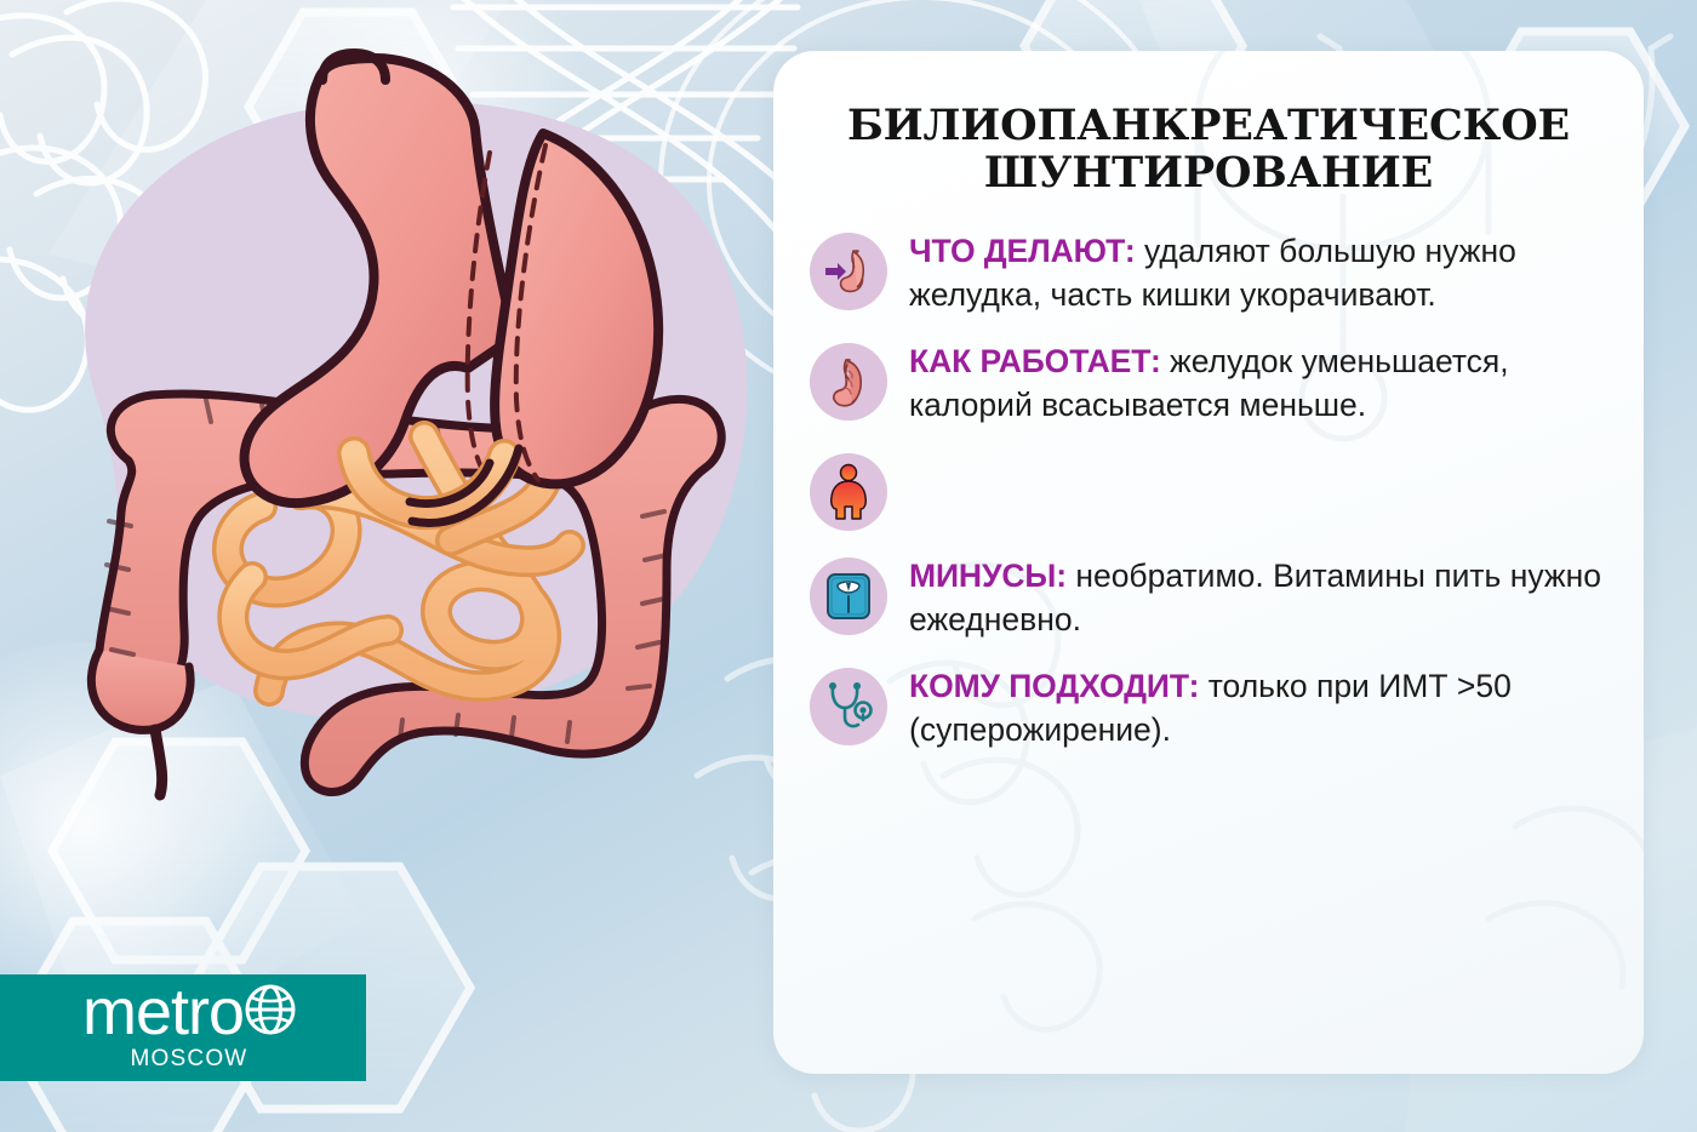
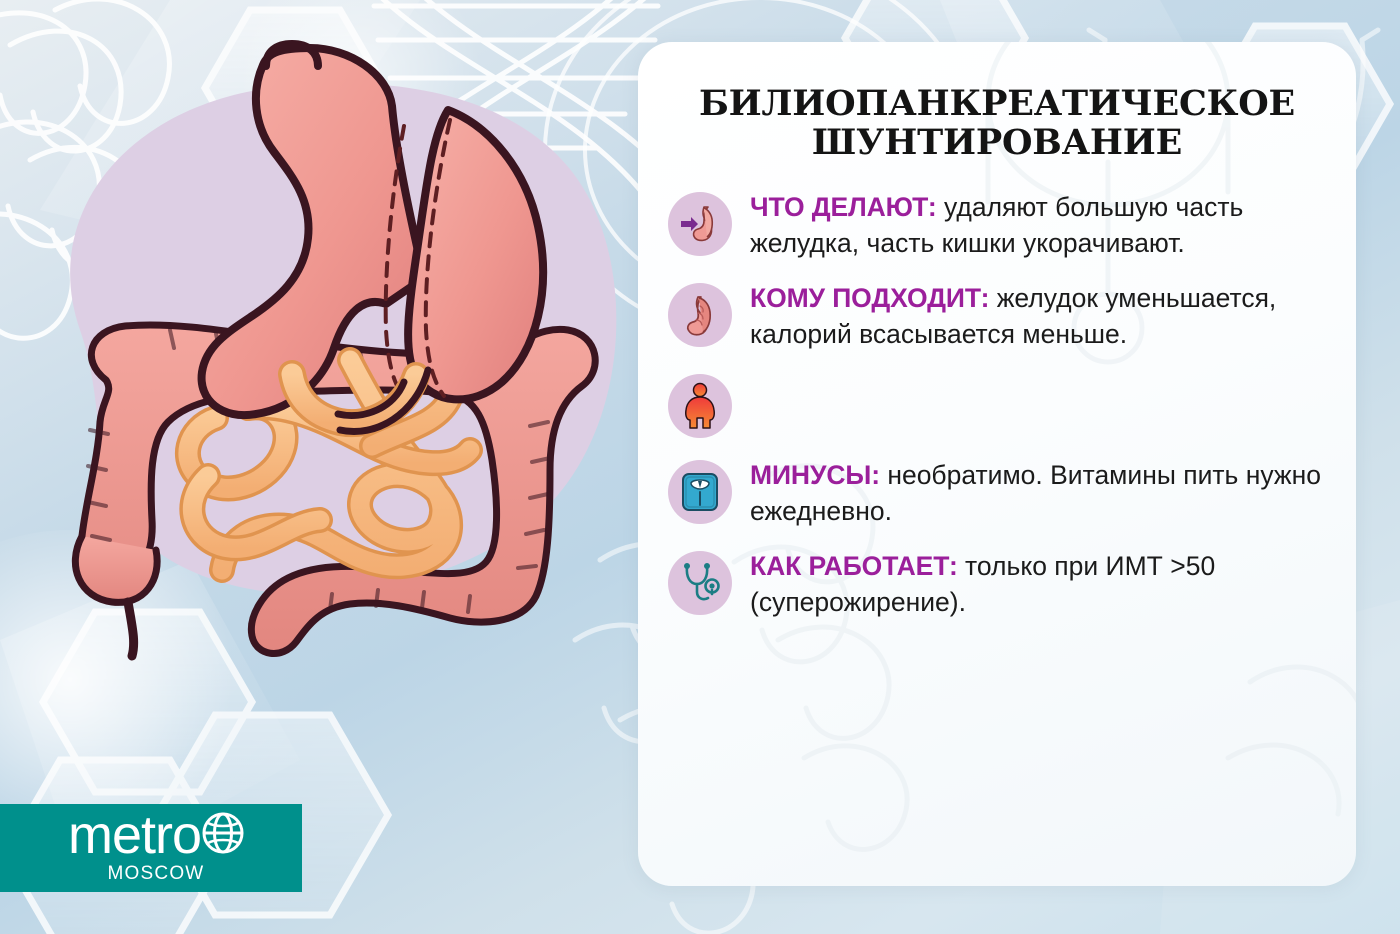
  БИЛИОПАНКРЕАТИЧЕСКОЕ
  ШУНТИРОВАНИЕ
- ЧТО ДЕЛАЮТ: удаляют большую нужно желудка, часть кишки укорачивают.
+ ЧТО ДЕЛАЮТ: удаляют большую часть желудка, часть кишки укорачивают.
- КАК РАБОТАЕТ: желудок уменьшается, калорий всасывается меньше.
+ КОМУ ПОДХОДИТ: желудок уменьшается, калорий всасывается меньше.
  МИНУСЫ: необратимо. Витамины пить нужно ежедневно.
- КОМУ ПОДХОДИТ: только при ИМТ >50 (суперожирение).
+ КАК РАБОТАЕТ: только при ИМТ >50 (суперожирение).
  metro
  MOSCOW
